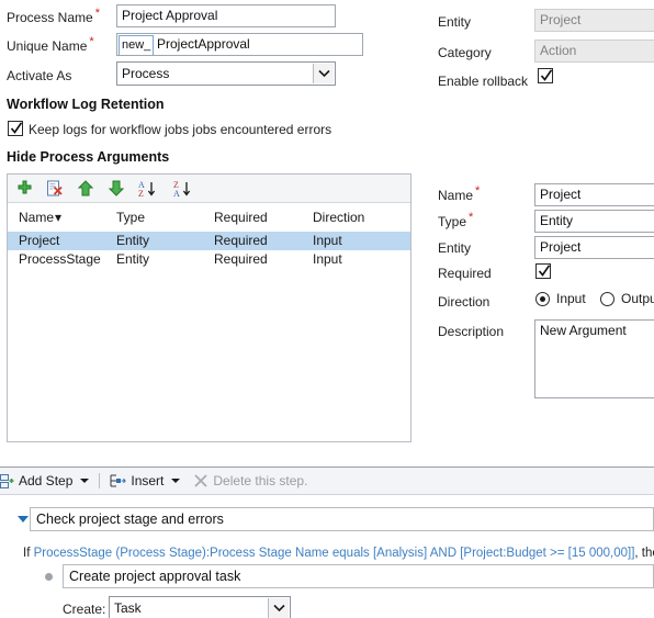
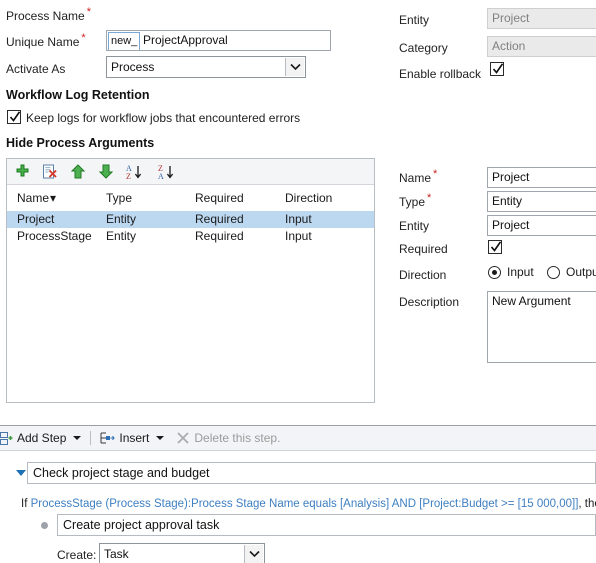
  Process Name *
- Project Approval
  Unique Name *
  new_
  ProjectApproval
  Activate As
  Process
  Entity
  Project
  Category
  Action
  Enable rollback
  Workflow Log Retention
- Keep logs for workflow jobs jobs encountered errors
+ Keep logs for workflow jobs that encountered errors
  Hide Process Arguments
  A
  Z
  Z
  A
  Name▾
  Type
  Required
  Direction
  Project
  Entity
  Required
  Input
  ProcessStage
  Entity
  Required
  Input
  Name *
  Project
  Type *
  Entity
  Entity
  Project
  Required
  Direction
  Input
  Outpu
  Description
  New Argument
  Add Step
  Insert
  Delete this step.
- Check project stage and errors
+ Check project stage and budget
  If ProcessStage (Process Stage):Process Stage Name equals [Analysis] AND [Project:Budget >= [15 000,00]], th
  Create project approval task
  Create:
  Task
